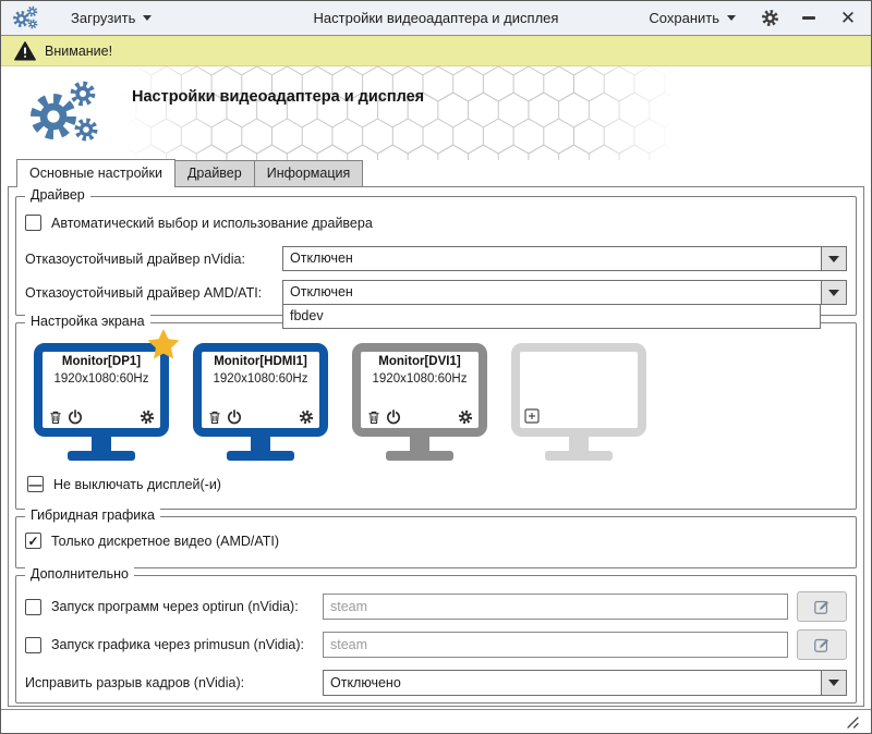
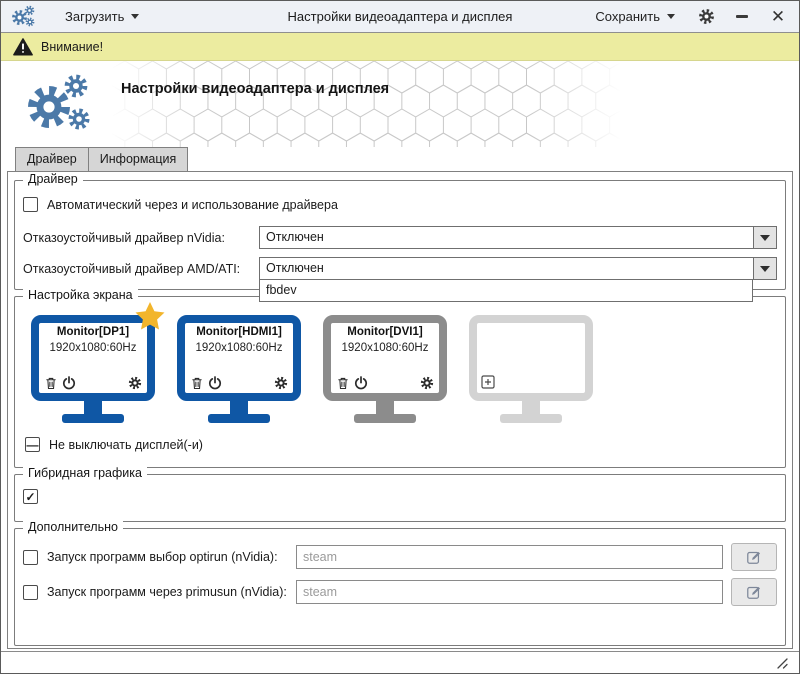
  Загрузить
  Настройки видеоадаптера и дисплея
  Сохранить
  ✕
  Внимание!
  Настройки видеоадаптера и дисплея
- Основные настройки
  Драйвер
  Информация
  Драйвер
- Автоматический выбор и использование драйвера
+ Автоматический через и использование драйвера
  Отказоустойчивый драйвер nVidia:
  Отключен
  Отказоустойчивый драйвер AMD/ATI:
  Отключен
  fbdev
  Настройка экрана
  Monitor[DP1]
  1920x1080:60Hz
  Monitor[HDMI1]
  1920x1080:60Hz
  Monitor[DVI1]
  1920x1080:60Hz
  —
  Не выключать дисплей(-и)
  Гибридная графика
  ✓
- Только дискретное видео (AMD/ATI)
  Дополнительно
- Запуск программ через optirun (nVidia):
+ Запуск программ выбор optirun (nVidia):
  steam
- Запуск графика через primusun (nVidia):
+ Запуск программ через primusun (nVidia):
  steam
- Исправить разрыв кадров (nVidia):
- Отключено
